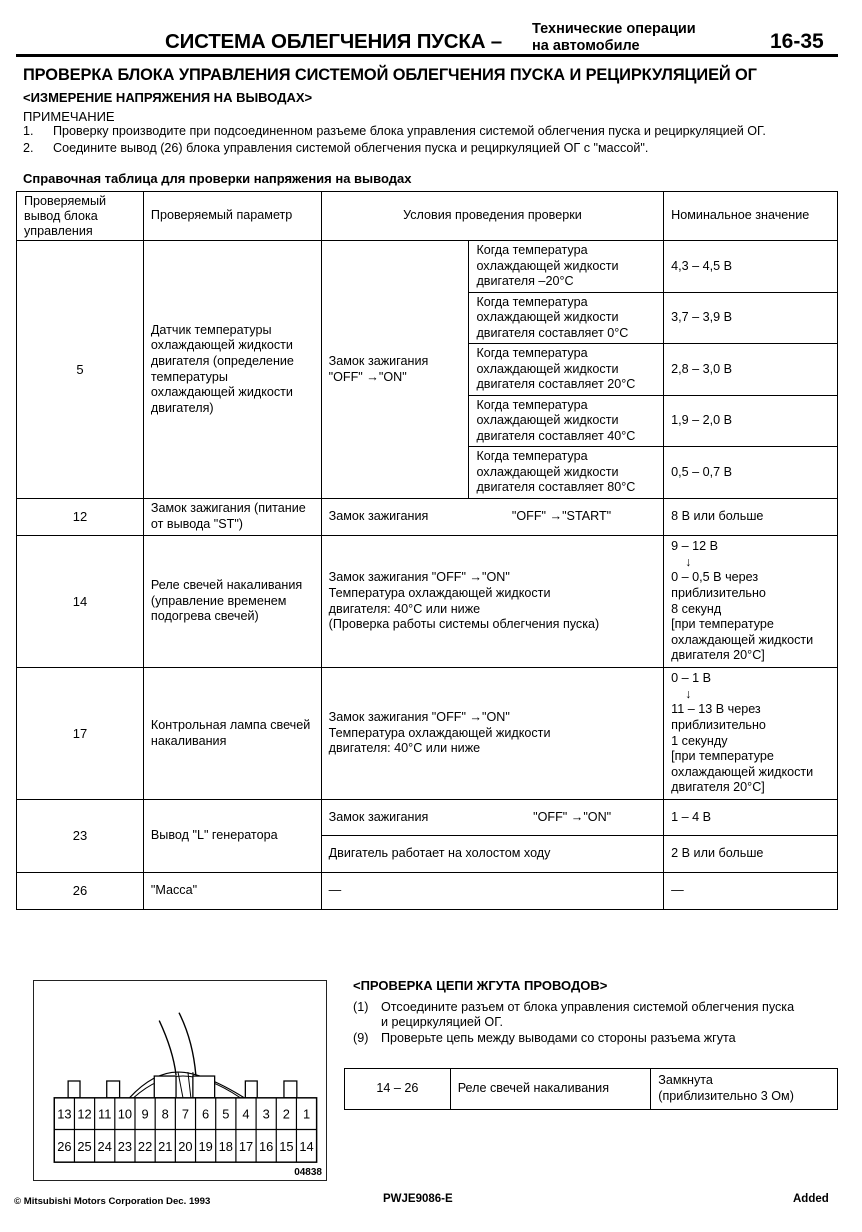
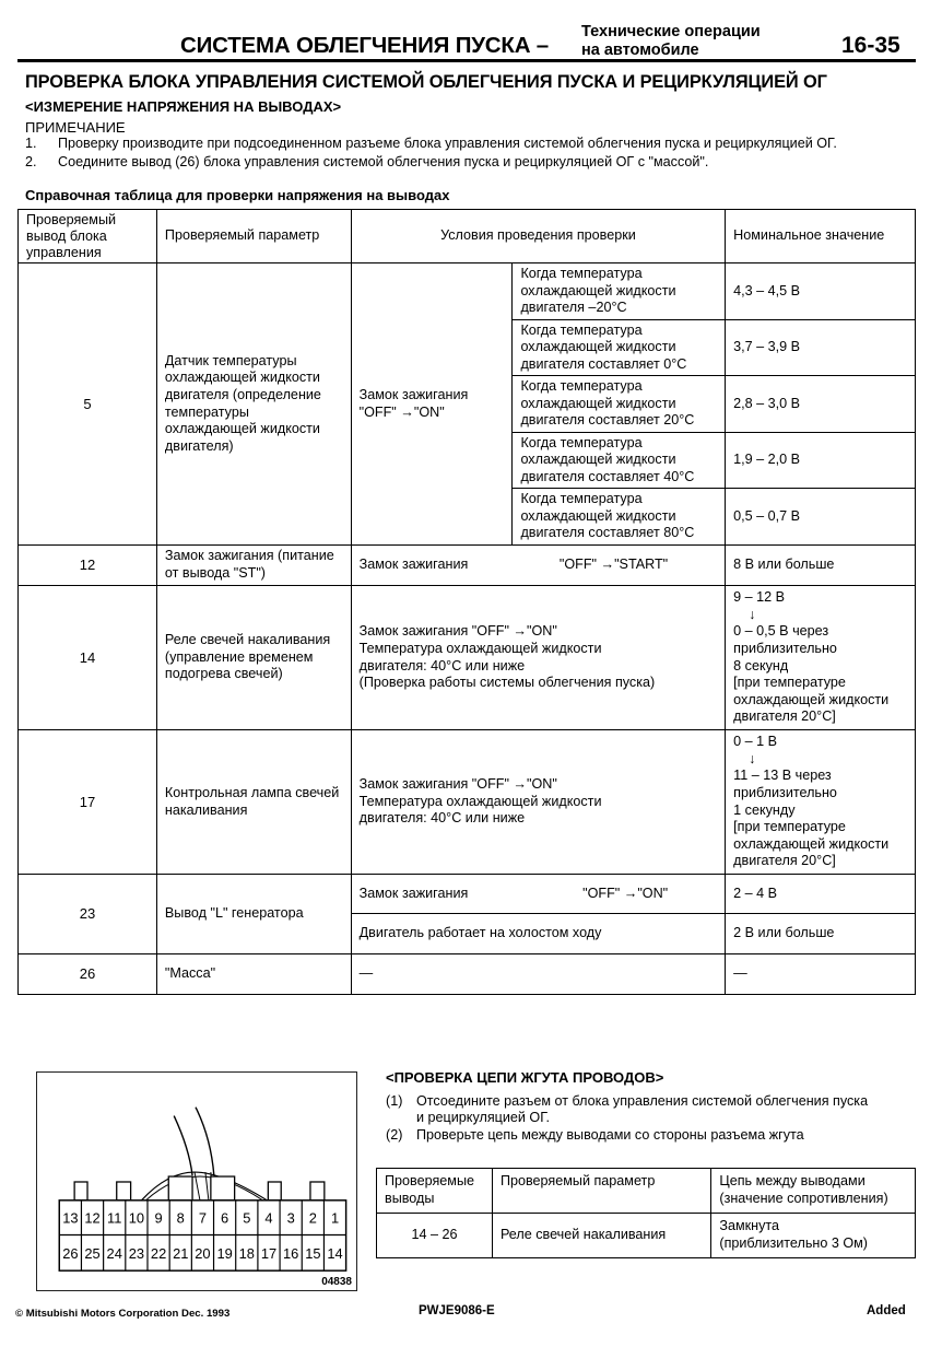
  СИСТЕМА ОБЛЕГЧЕНИЯ ПУСКА –
  Технические операции
  на автомобиле
  16-35
  ПРОВЕРКА БЛОКА УПРАВЛЕНИЯ СИСТЕМОЙ ОБЛЕГЧЕНИЯ ПУСКА И РЕЦИРКУЛЯЦИЕЙ ОГ
  <ИЗМЕРЕНИЕ НАПРЯЖЕНИЯ НА ВЫВОДАХ>
  ПРИМЕЧАНИЕ
  1. Проверку производите при подсоединенном разъеме блока управления системой облегчения пуска и рециркуляцией ОГ.
  2. Соедините вывод (26) блока управления системой облегчения пуска и рециркуляцией ОГ с "массой".
  Справочная таблица для проверки напряжения на выводах
  Проверяемый вывод блока управления	Проверяемый параметр	Условия проведения проверки	Номинальное значение
  5	Датчик температуры охлаждающей жидкости двигателя (определение температуры охлаждающей жидкости двигателя)	Замок зажигания "OFF" →"ON"	Когда температура охлаждающей жидкости двигателя –20°C	4,3 – 4,5 В
  Когда температура охлаждающей жидкости двигателя составляет 0°C	3,7 – 3,9 В
  Когда температура охлаждающей жидкости двигателя составляет 20°C	2,8 – 3,0 В
  Когда температура охлаждающей жидкости двигателя составляет 40°C	1,9 – 2,0 В
  Когда температура охлаждающей жидкости двигателя составляет 80°C	0,5 – 0,7 В
  12	Замок зажигания (питание от вывода "ST")	Замок зажигания "OFF" →"START"	8 В или больше
  14	Реле свечей накаливания (управление временем подогрева свечей)	Замок зажигания "OFF" →"ON" Температура охлаждающей жидкости двигателя: 40°C или ниже (Проверка работы системы облегчения пуска)	9 – 12 В ↓ 0 – 0,5 В через приблизительно 8 секунд [при температуре охлаждающей жидкости двигателя 20°C]
  17	Контрольная лампа свечей накаливания	Замок зажигания "OFF" →"ON" Температура охлаждающей жидкости двигателя: 40°C или ниже	0 – 1 В ↓ 11 – 13 В через приблизительно 1 секунду [при температуре охлаждающей жидкости двигателя 20°C]
- 23	Вывод "L" генератора	Замок зажигания "OFF" →"ON"	1 – 4 В
+ 23	Вывод "L" генератора	Замок зажигания "OFF" →"ON"	2 – 4 В
  Двигатель работает на холостом ходу	2 В или больше
  26	"Масса"	—	—
  13
  12
  11
  10
  9
  8
  7
  6
  5
  4
  3
  2
  1
  26
  25
  24
  23
  22
  21
  20
  19
  18
  17
  16
  15
  14
  04838
  <ПРОВЕРКА ЦЕПИ ЖГУТА ПРОВОДОВ>
  (1)
  Отсоедините разъем от блока управления системой облегчения пуска
  и рециркуляцией ОГ.
- (9)
+ (2)
  Проверьте цепь между выводами со стороны разъема жгута
+ Проверяемые выводы	Проверяемый параметр	Цепь между выводами (значение сопротивления)
  14 – 26	Реле свечей накаливания	Замкнута (приблизительно 3 Ом)
  © Mitsubishi Motors Corporation Dec. 1993
  PWJE9086-E
  Added
